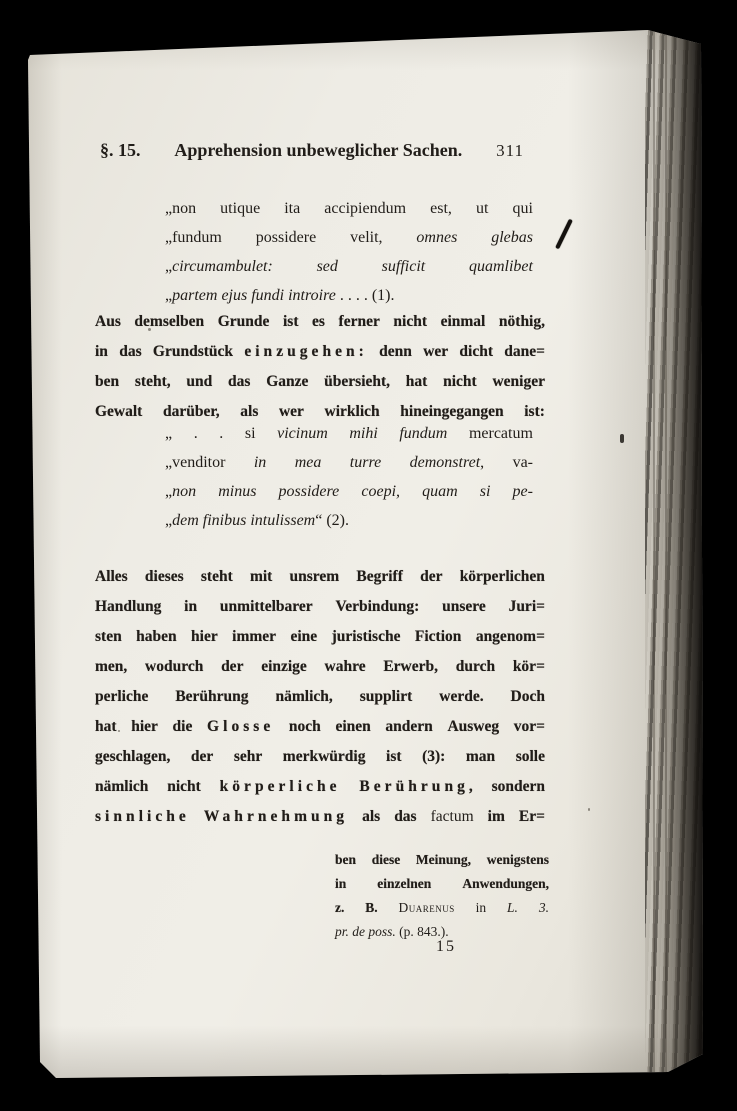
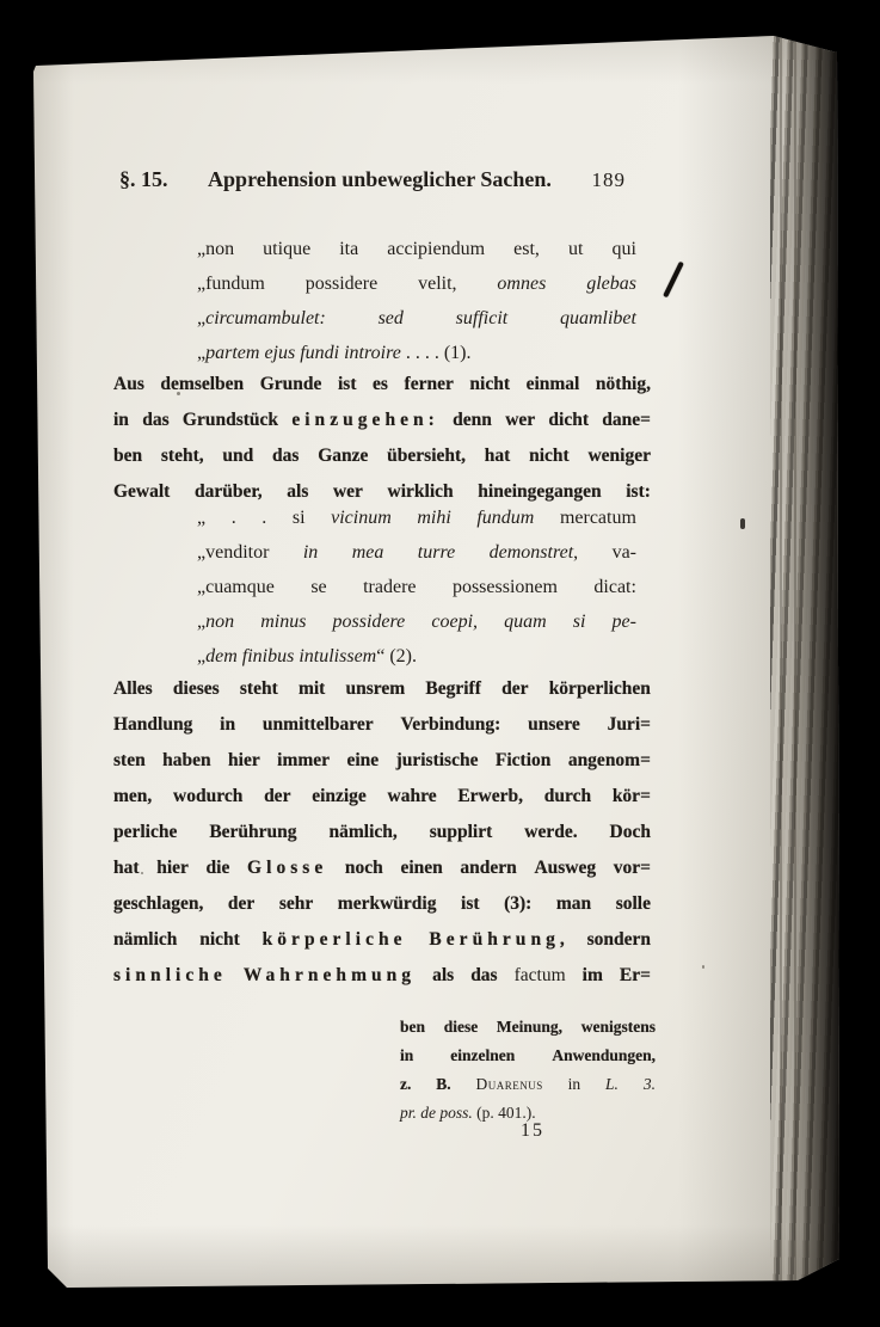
  §. 15.
  Apprehension unbeweglicher Sachen.
- 311
+ 189
  „non
  utique
  ita
  accipiendum
  est,
  ut
  qui
  „fundum
  possidere
  velit,
  omnes
  glebas
  „circumambulet:
  sed
  sufficit
  quamlibet
  „partem ejus fundi introire . . . . (1).
  Aus
  demselben
  Grunde
  ist
  es
  ferner
  nicht
  einmal
  nöthig,
  in
  das
  Grundstück
  einzugehen:
  denn
  wer
  dicht
  dane=
  ben
  steht,
  und
  das
  Ganze
  übersieht,
  hat
  nicht
  weniger
  Gewalt
  darüber,
  als
  wer
  wirklich
  hineingegangen
  ist:
  „
  .
  .
  si
  vicinum
  mihi
  fundum
  mercatum
  „venditor
  in
  mea
  turre
  demonstret,
  va-
+ „cuamque
+ se
+ tradere
+ possessionem
+ dicat:
  „non
  minus
  possidere
  coepi,
  quam
  si
  pe-
  „dem finibus intulissem“ (2).
  Alles
  dieses
  steht
  mit
  unsrem
  Begriff
  der
  körperlichen
  Handlung
  in
  unmittelbarer
  Verbindung:
  unsere
  Juri=
  sten
  haben
  hier
  immer
  eine
  juristische
  Fiction
  angenom=
  men,
  wodurch
  der
  einzige
  wahre
  Erwerb,
  durch
  kör=
  perliche
  Berührung
  nämlich,
  supplirt
  werde.
  Doch
  hat
  hier
  die
  Glosse
  noch
  einen
  andern
  Ausweg
  vor=
  geschlagen,
  der
  sehr
  merkwürdig
  ist
  (3):
  man
  solle
  nämlich
  nicht
  körperliche
  Berührung,
  sondern
  sinnliche
  Wahrnehmung
  als
  das
  factum
  im
  Er=
  ben
  diese
  Meinung,
  wenigstens
  in
  einzelnen
  Anwendungen,
  z.
  B.
  Duarenus
  in
  L.
  3.
- pr. de poss. (p. 843.).
+ pr. de poss. (p. 401.).
  15
